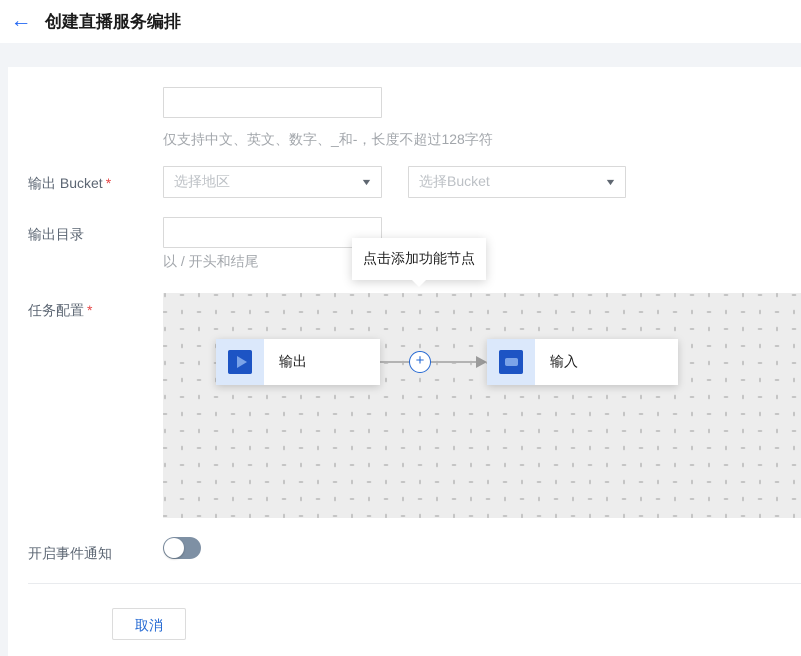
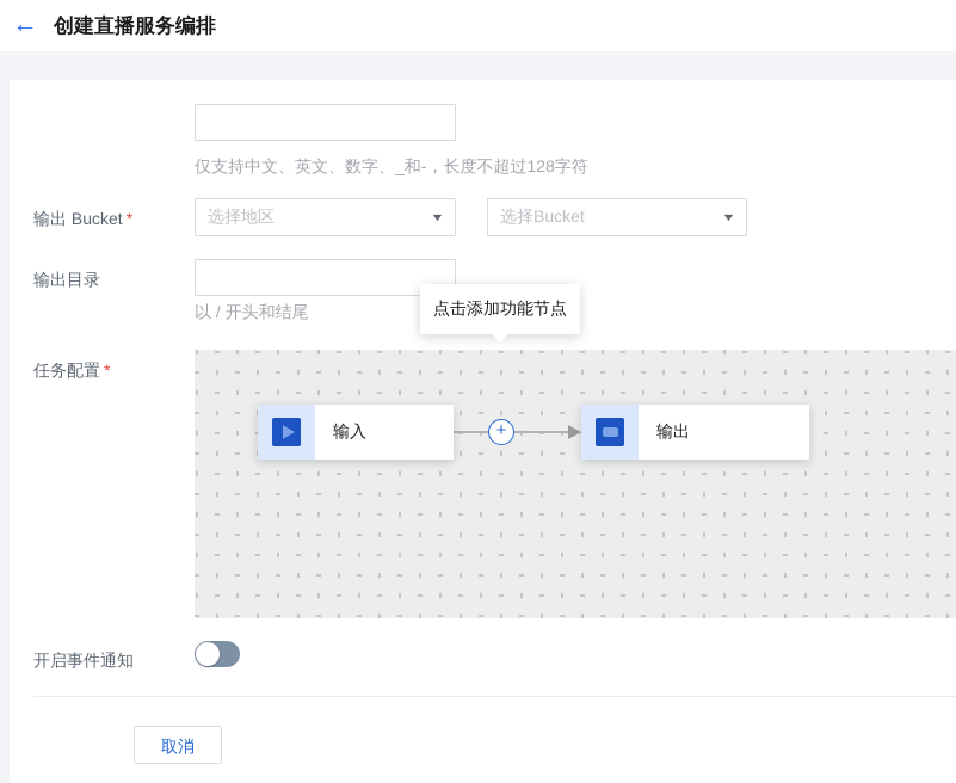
  ←
  创建直播服务编排
  仅支持中文、英文、数字、_和-，长度不超过128字符
  输出 Bucket *
  选择地区
  ▼
  选择Bucket
  ▼
  输出目录
  以 / 开头和结尾
  点击添加功能节点
  任务配置 *
- 输出
+ 输入
  +
- 输入
+ 输出
  开启事件通知
  取消
